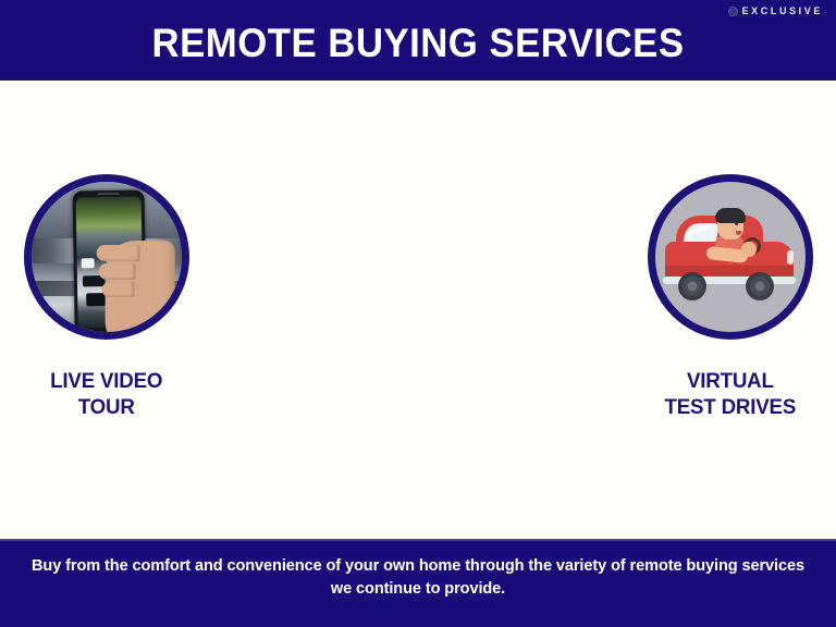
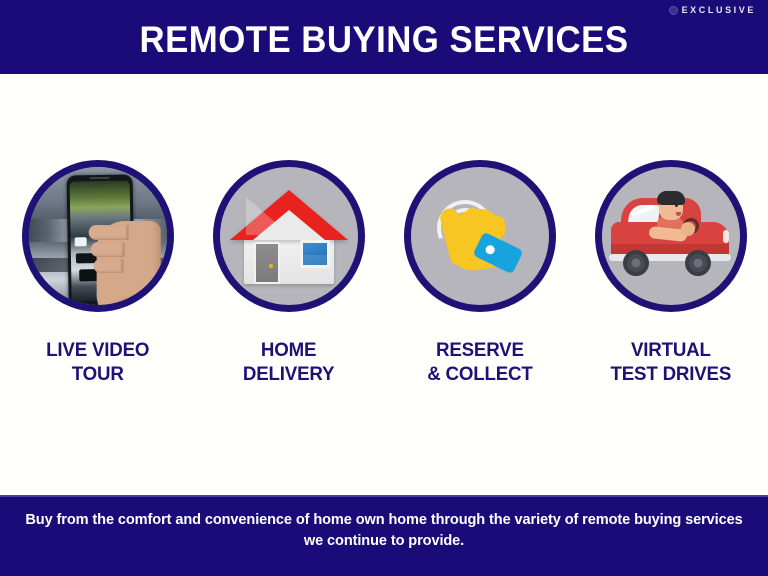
  EXCLUSIVE
  REMOTE BUYING SERVICES
  LIVE VIDEO
  TOUR
+ HOME
+ DELIVERY
+ RESERVE
+ & COLLECT
  VIRTUAL
  TEST DRIVES
- Buy from the comfort and convenience of your own home through the variety of remote buying services we continue to provide.
+ Buy from the comfort and convenience of home own home through the variety of remote buying services we continue to provide.
